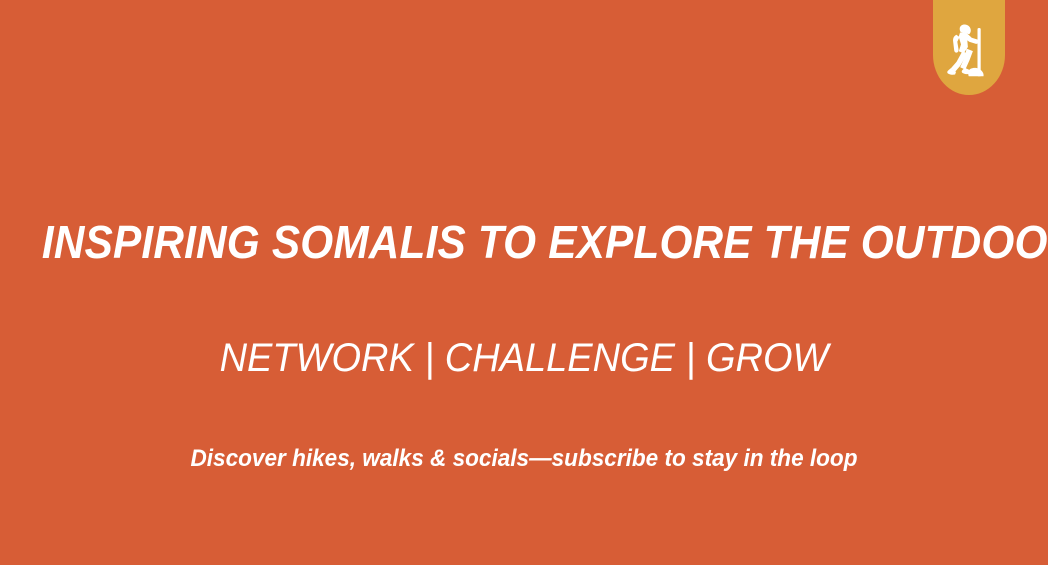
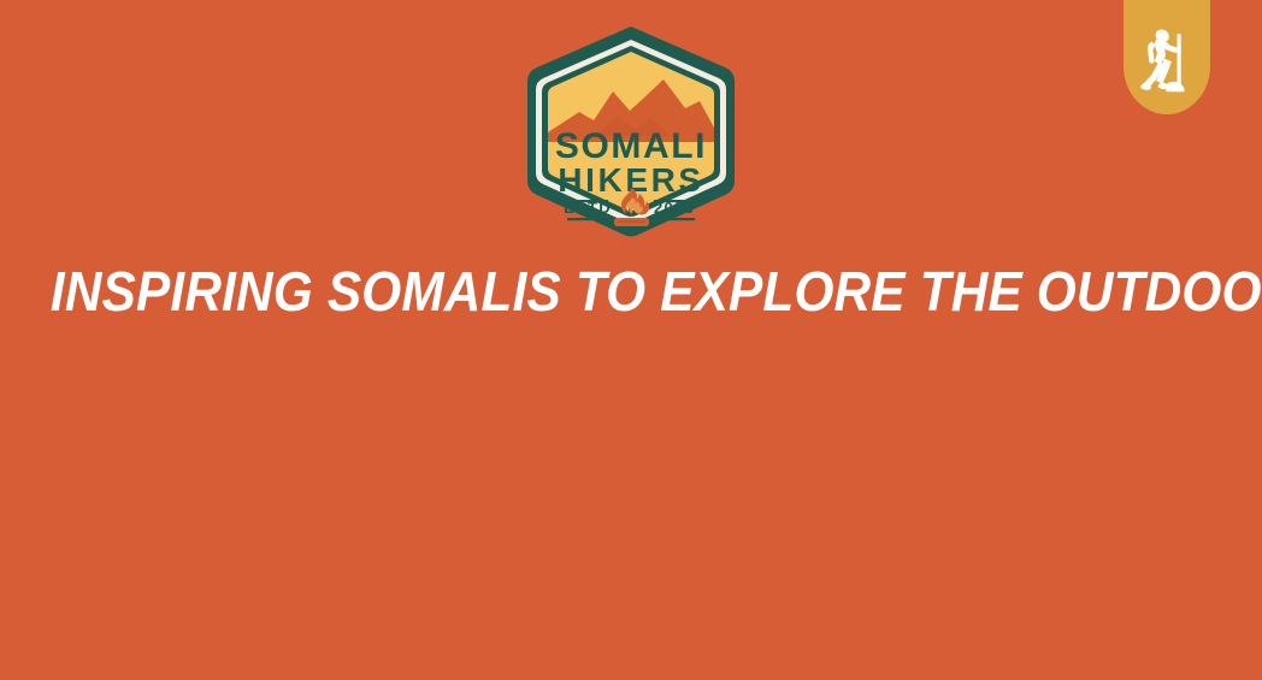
+ SOMALI
+ HIKERS
+ ESTD
+ 2023
  INSPIRING SOMALIS TO EXPLORE THE OUTDOO
- NETWORK | CHALLENGE | GROW
- Discover hikes, walks & socials—subscribe to stay in the loop
